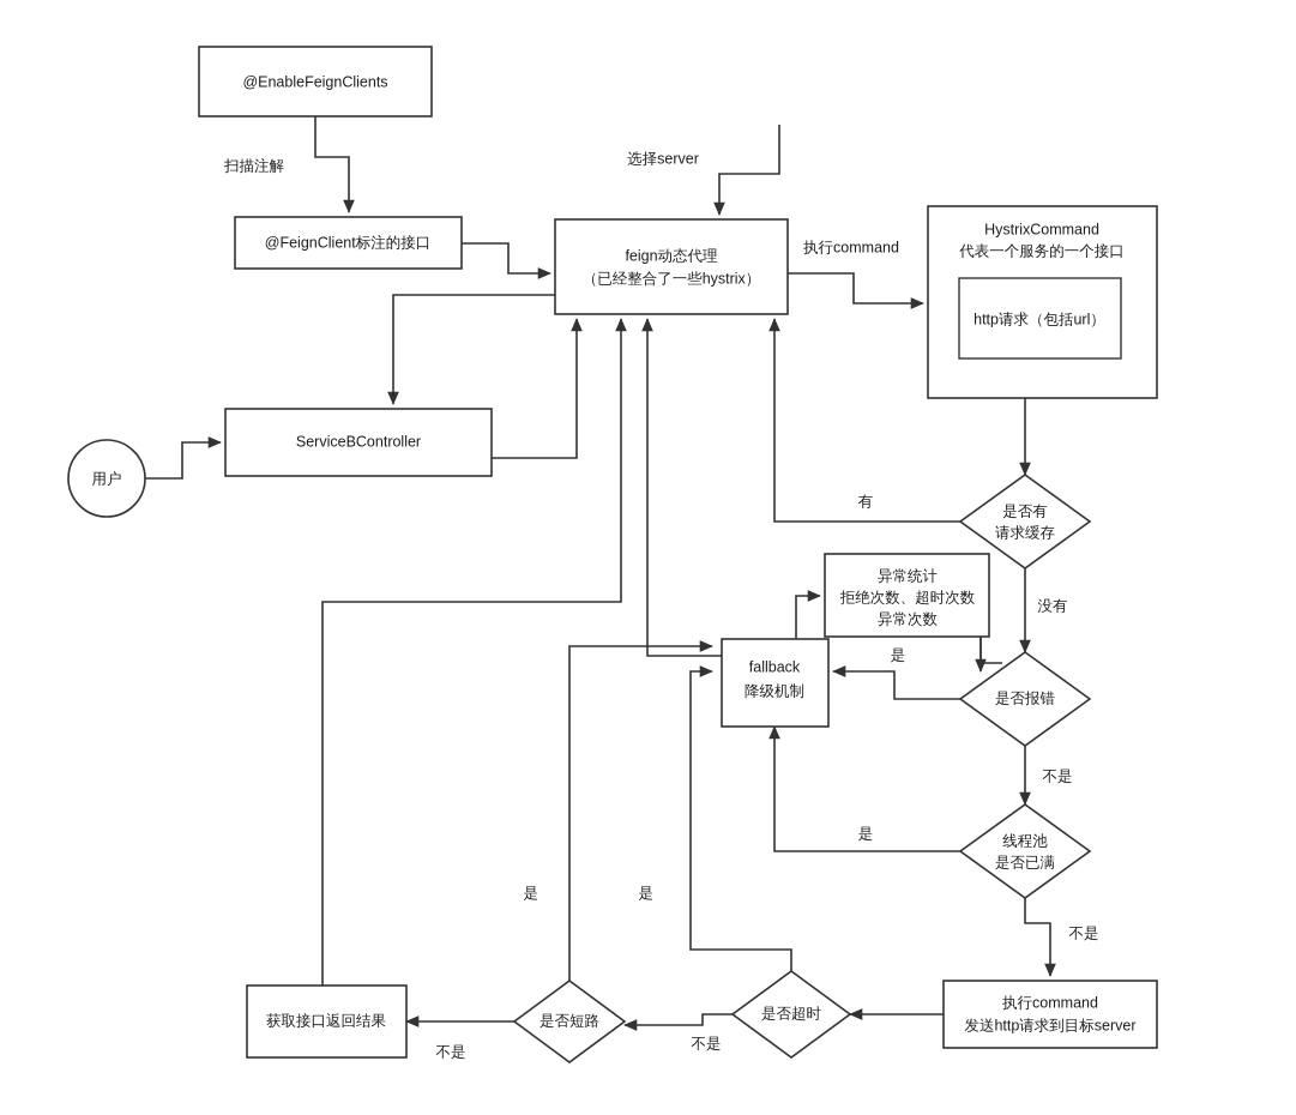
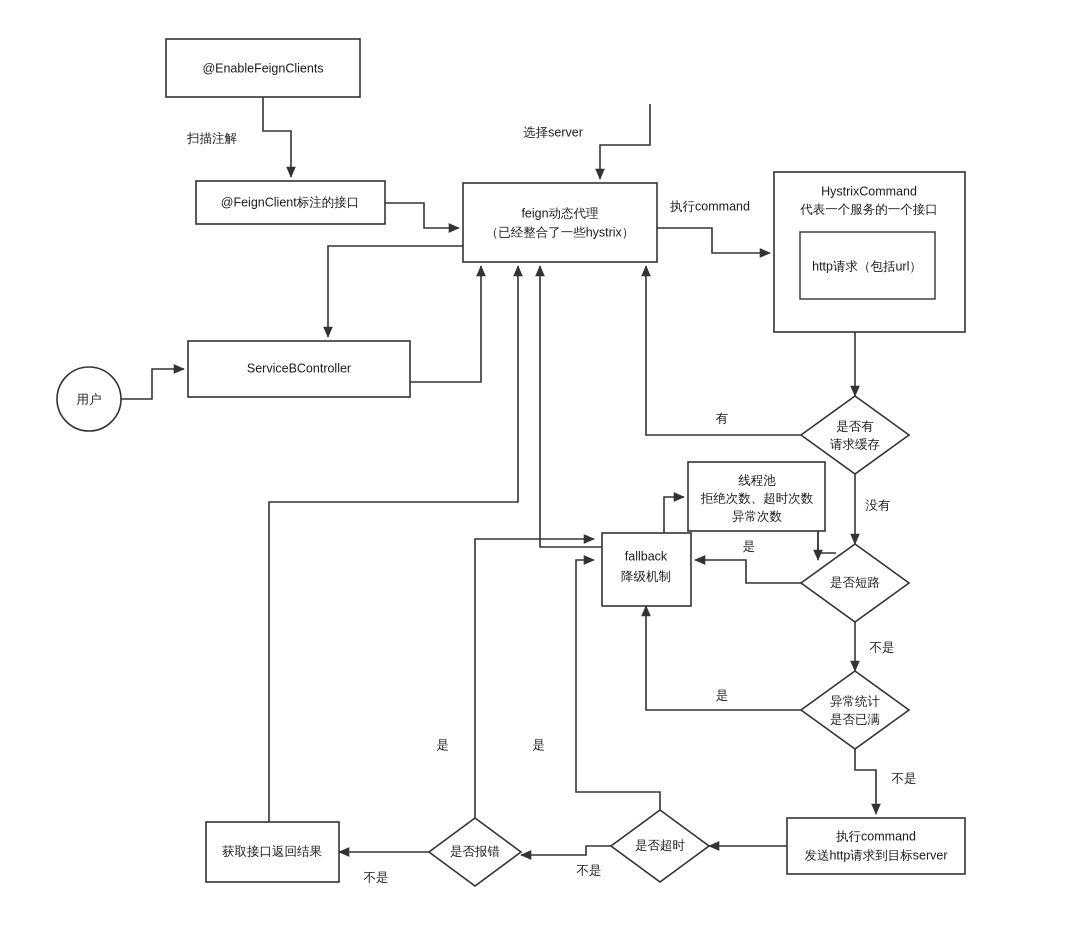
  扫描注解
  选择server
  执行command
  有
  没有
  是
  不是
  是
  不是
  不是
  不是
  @EnableFeignClients
  @FeignClient标注的接口
  feign动态代理
  （已经整合了一些hystrix）
  HystrixCommand
  代表一个服务的一个接口
  http请求（包括url）
  ServiceBController
  用户
  是否有
  请求缓存
- 异常统计
+ 线程池
  拒绝次数、超时次数
  异常次数
  fallback
  降级机制
- 是否报错
+ 是否短路
- 线程池
+ 异常统计
  是否已满
  执行command
  发送http请求到目标server
  是否超时
- 是否短路
+ 是否报错
  获取接口返回结果
